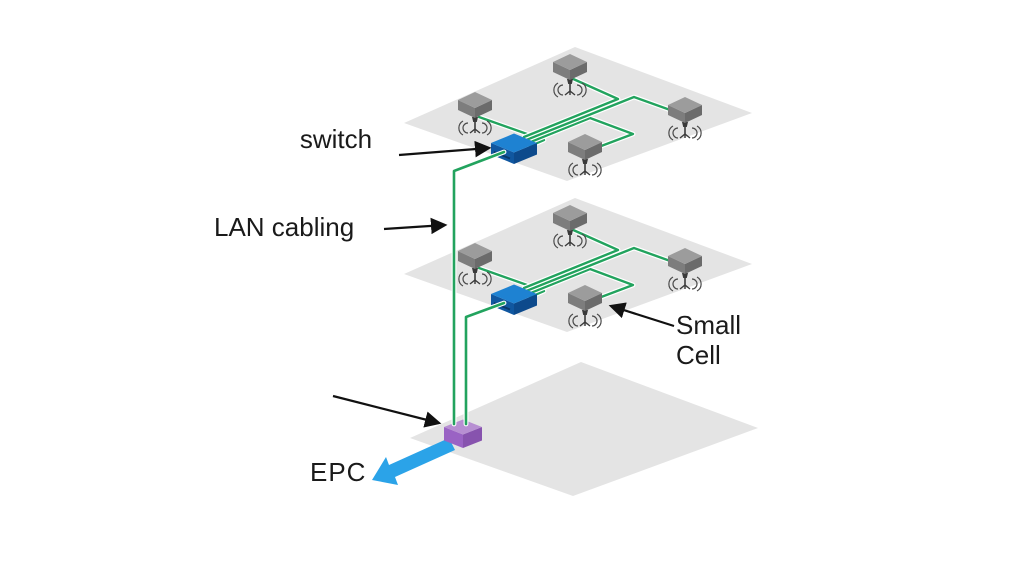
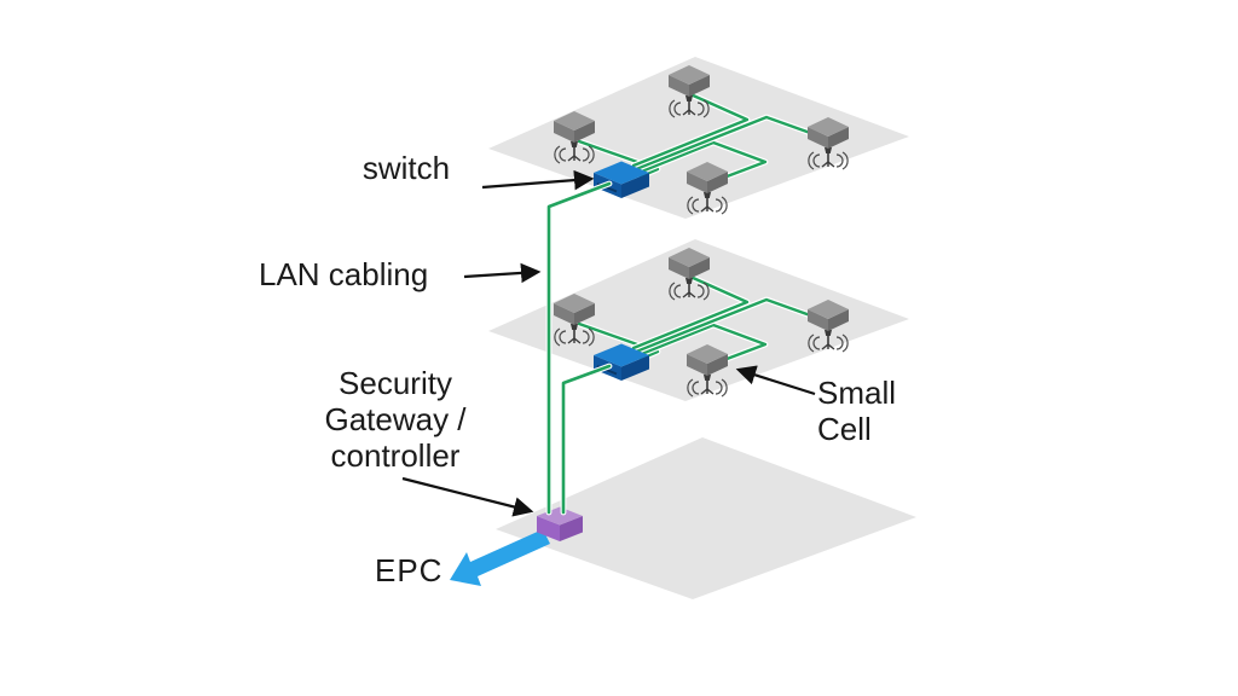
  switch
  LAN cabling
+ Security
+ Gateway /
+ controller
  Small
  Cell
  EPC
